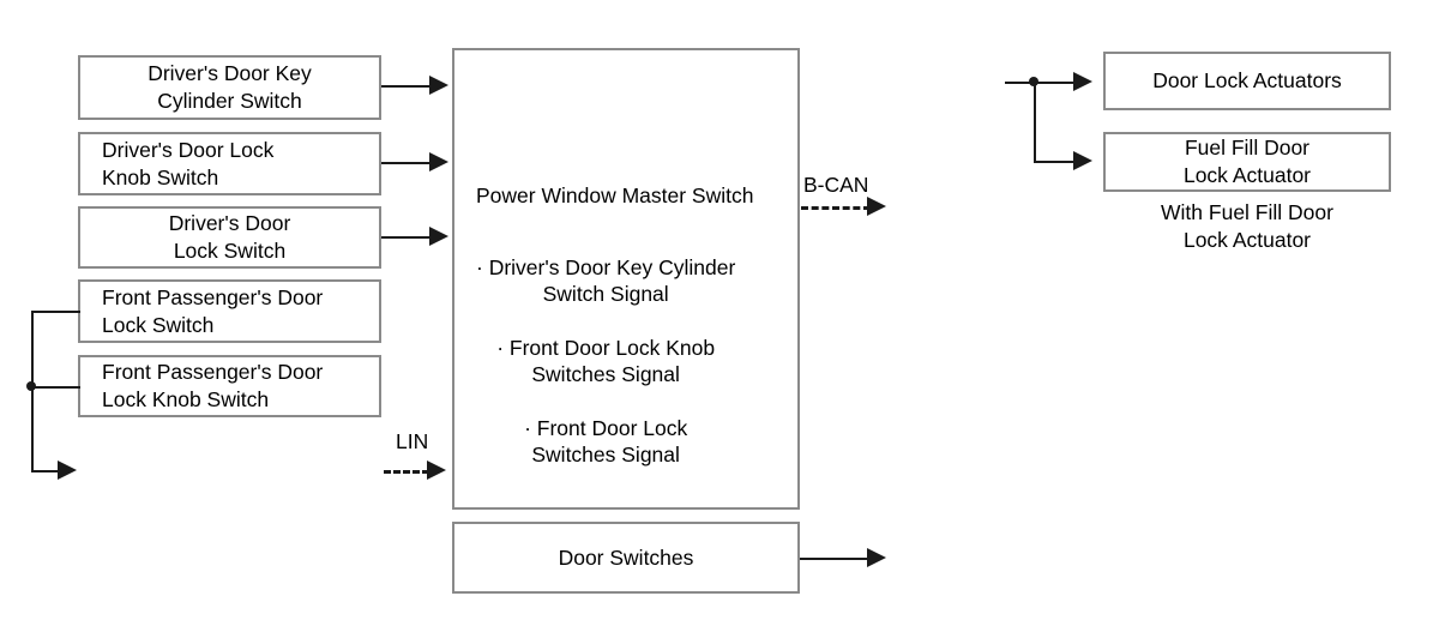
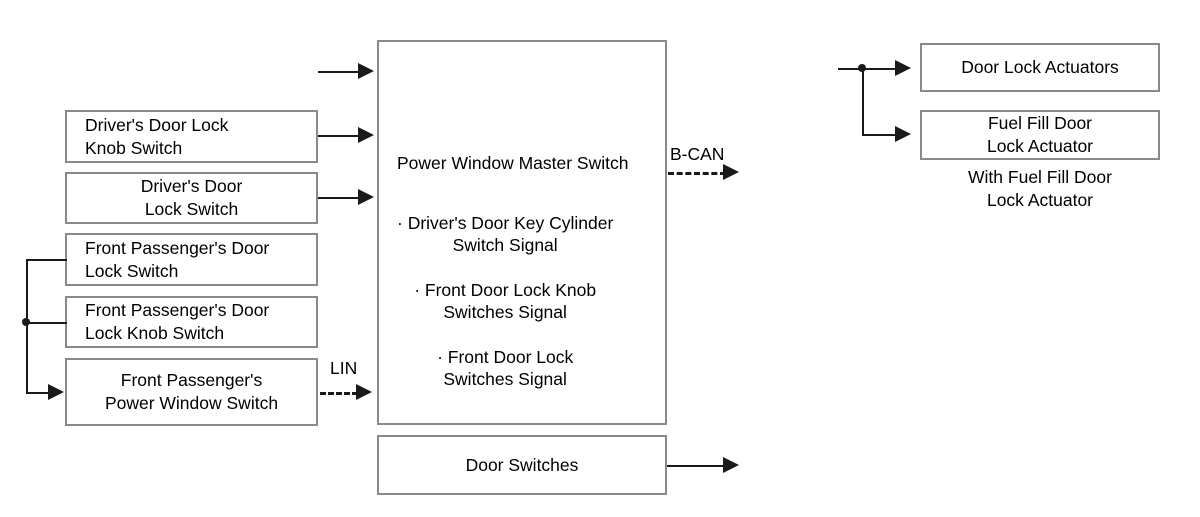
- Driver's Door Key
- Cylinder Switch
  Driver's Door Lock
  Knob Switch
  Driver's Door
  Lock Switch
  Front Passenger's Door
  Lock Switch
  Front Passenger's Door
  Lock Knob Switch
+ Front Passenger's
+ Power Window Switch
  Power Window Master Switch
  · Driver's Door Key Cylinder
  Switch Signal
  · Front Door Lock Knob
  Switches Signal
  · Front Door Lock
  Switches Signal
  Door Switches
  Door Lock Actuators
  Fuel Fill Door
  Lock Actuator
  With Fuel Fill Door
  Lock Actuator
  B-CAN
  LIN
